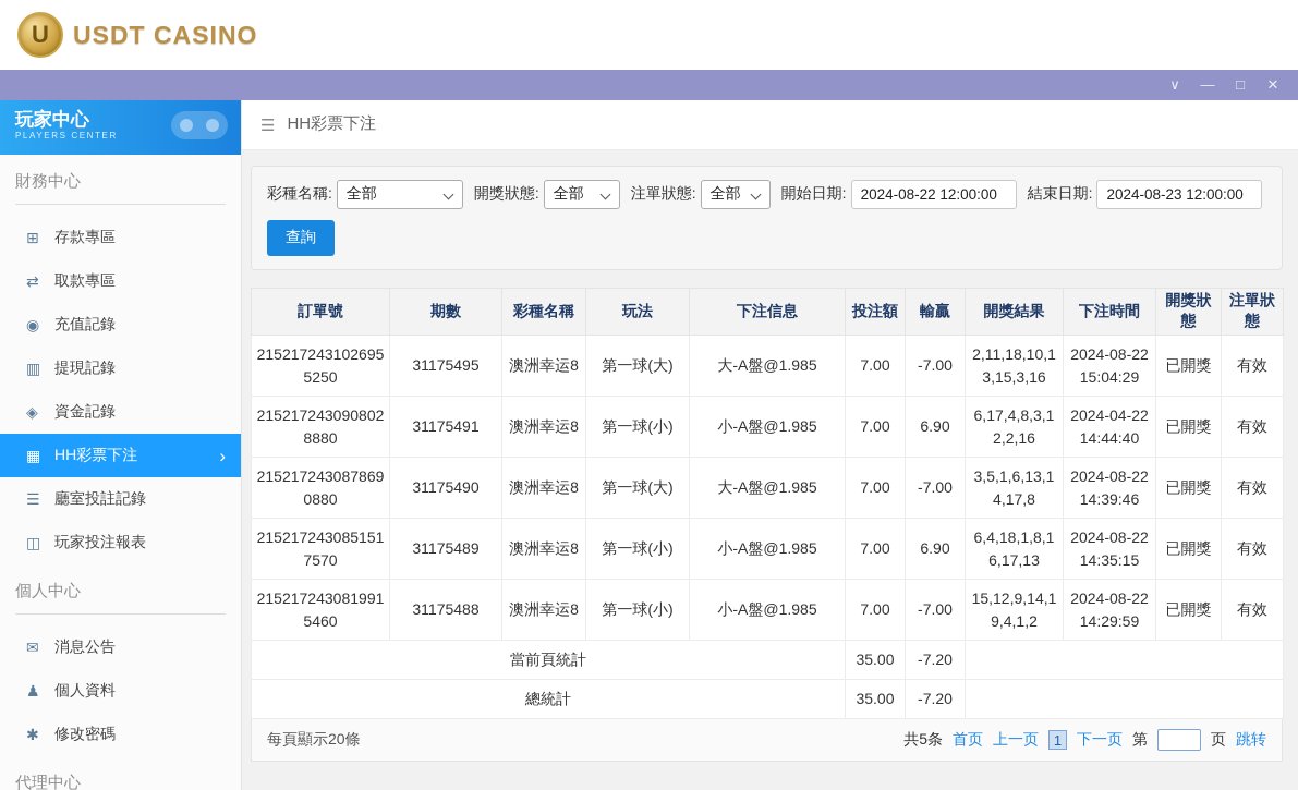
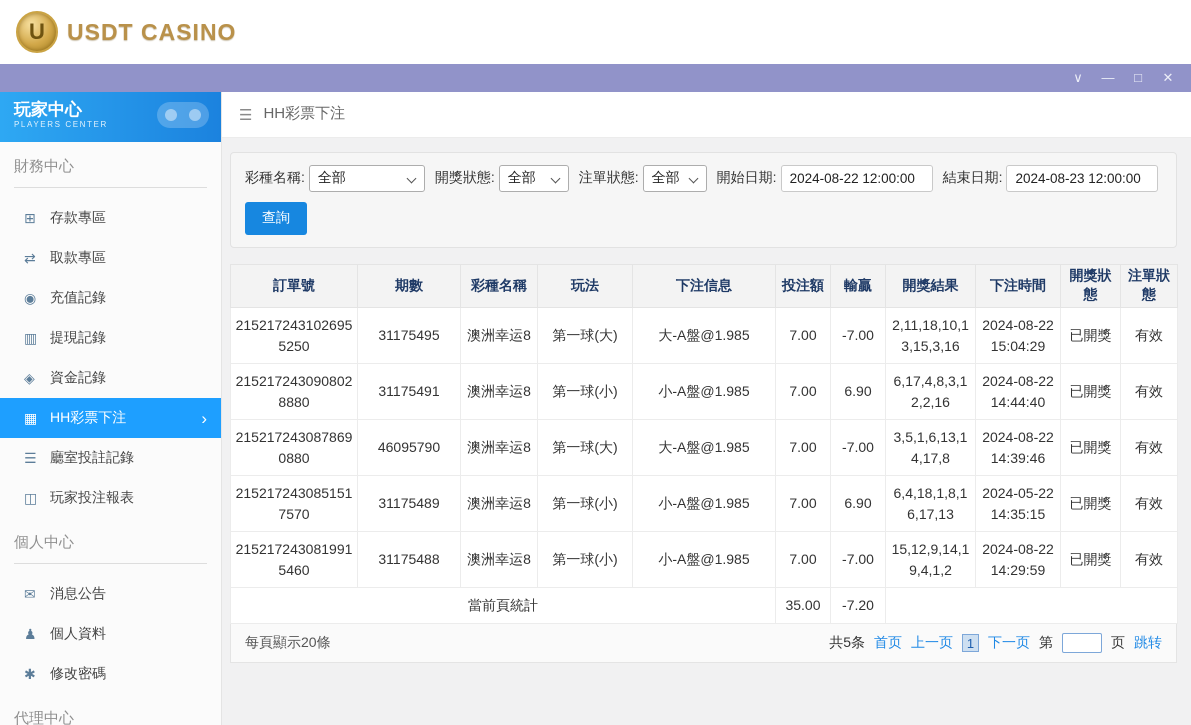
  U
  USDT CASINO
  ∨
  —
  □
  ✕
  玩家中心
  PLAYERS CENTER
  財務中心
  ⊞
  存款專區
  ⇄
  取款專區
  ◉
  充值記錄
  ▥
  提現記錄
  ◈
  資金記錄
  ▦
  HH彩票下注
  ›
  ☰
  廳室投註記錄
  ◫
  玩家投注報表
  個人中心
  ✉
  消息公告
  ♟
  個人資料
  ✱
  修改密碼
  代理中心
  ☰
  HH彩票下注
  彩種名稱:
  全部
  開獎狀態:
  全部
  注單狀態:
  全部
  開始日期:
  2024-08-22 12:00:00
  結束日期:
  2024-08-23 12:00:00
  查詢
  訂單號	期數	彩種名稱	玩法	下注信息	投注額	輸贏	開獎結果	下注時間	開獎狀態	注單狀態
  2152172431026955250	31175495	澳洲幸运8	第一球(大)	大-A盤@1.985	7.00	-7.00	2,11,18,10,13,15,3,16	2024-08-22 15:04:29	已開獎	有效
- 2152172430908028880	31175491	澳洲幸运8	第一球(小)	小-A盤@1.985	7.00	6.90	6,17,4,8,3,12,2,16	2024-04-22 14:44:40	已開獎	有效
+ 2152172430908028880	31175491	澳洲幸运8	第一球(小)	小-A盤@1.985	7.00	6.90	6,17,4,8,3,12,2,16	2024-08-22 14:44:40	已開獎	有效
- 2152172430878690880	31175490	澳洲幸运8	第一球(大)	大-A盤@1.985	7.00	-7.00	3,5,1,6,13,14,17,8	2024-08-22 14:39:46	已開獎	有效
+ 2152172430878690880	46095790	澳洲幸运8	第一球(大)	大-A盤@1.985	7.00	-7.00	3,5,1,6,13,14,17,8	2024-08-22 14:39:46	已開獎	有效
- 2152172430851517570	31175489	澳洲幸运8	第一球(小)	小-A盤@1.985	7.00	6.90	6,4,18,1,8,16,17,13	2024-08-22 14:35:15	已開獎	有效
+ 2152172430851517570	31175489	澳洲幸运8	第一球(小)	小-A盤@1.985	7.00	6.90	6,4,18,1,8,16,17,13	2024-05-22 14:35:15	已開獎	有效
  2152172430819915460	31175488	澳洲幸运8	第一球(小)	小-A盤@1.985	7.00	-7.00	15,12,9,14,19,4,1,2	2024-08-22 14:29:59	已開獎	有效
  當前頁統計	35.00	-7.20
- 總統計	35.00	-7.20
  每頁顯示20條
  共5条
  首页
  上一页
  1
  下一页
  第
  页
  跳转
